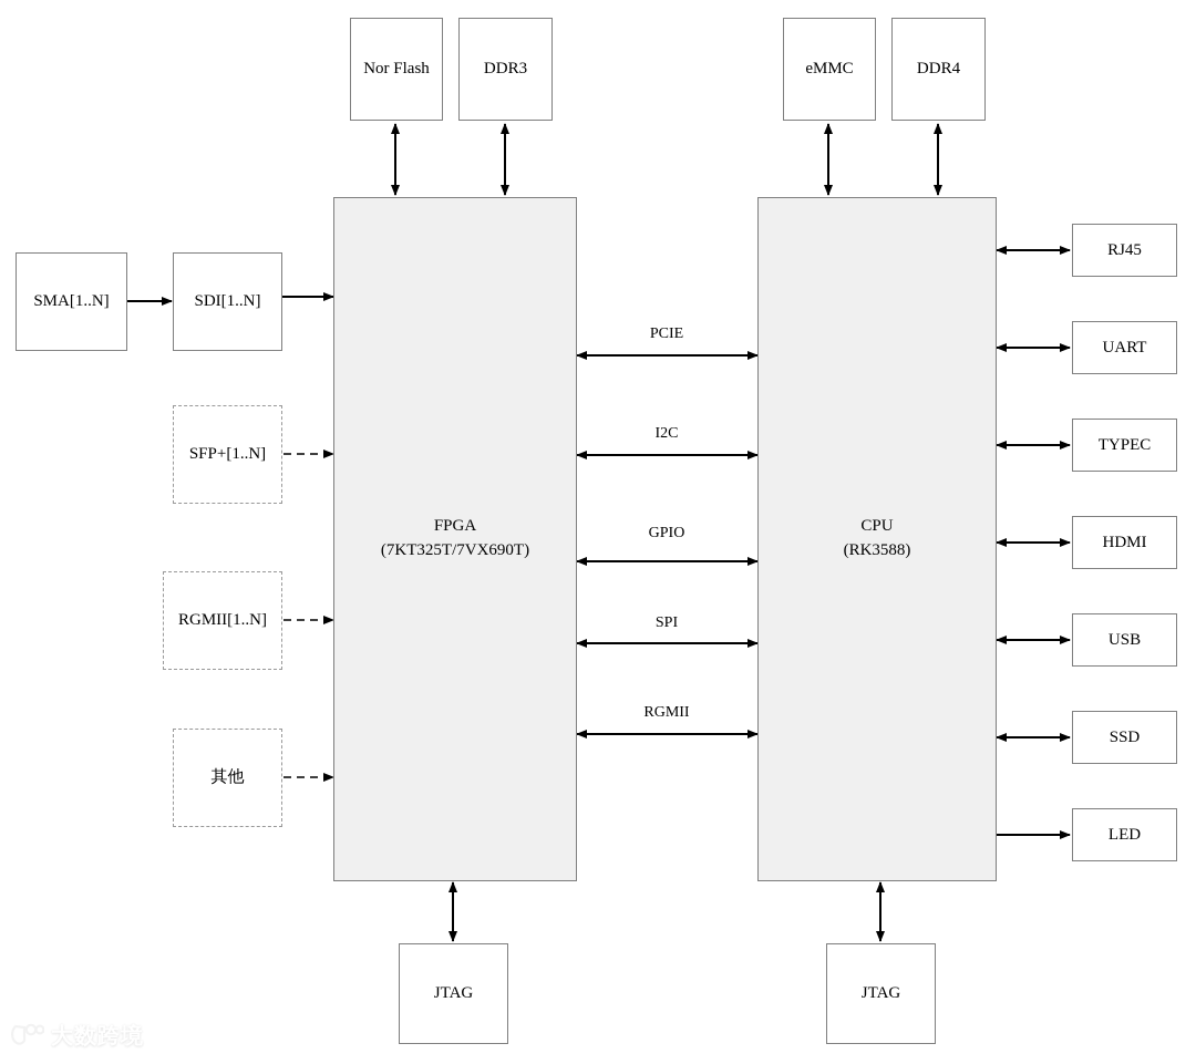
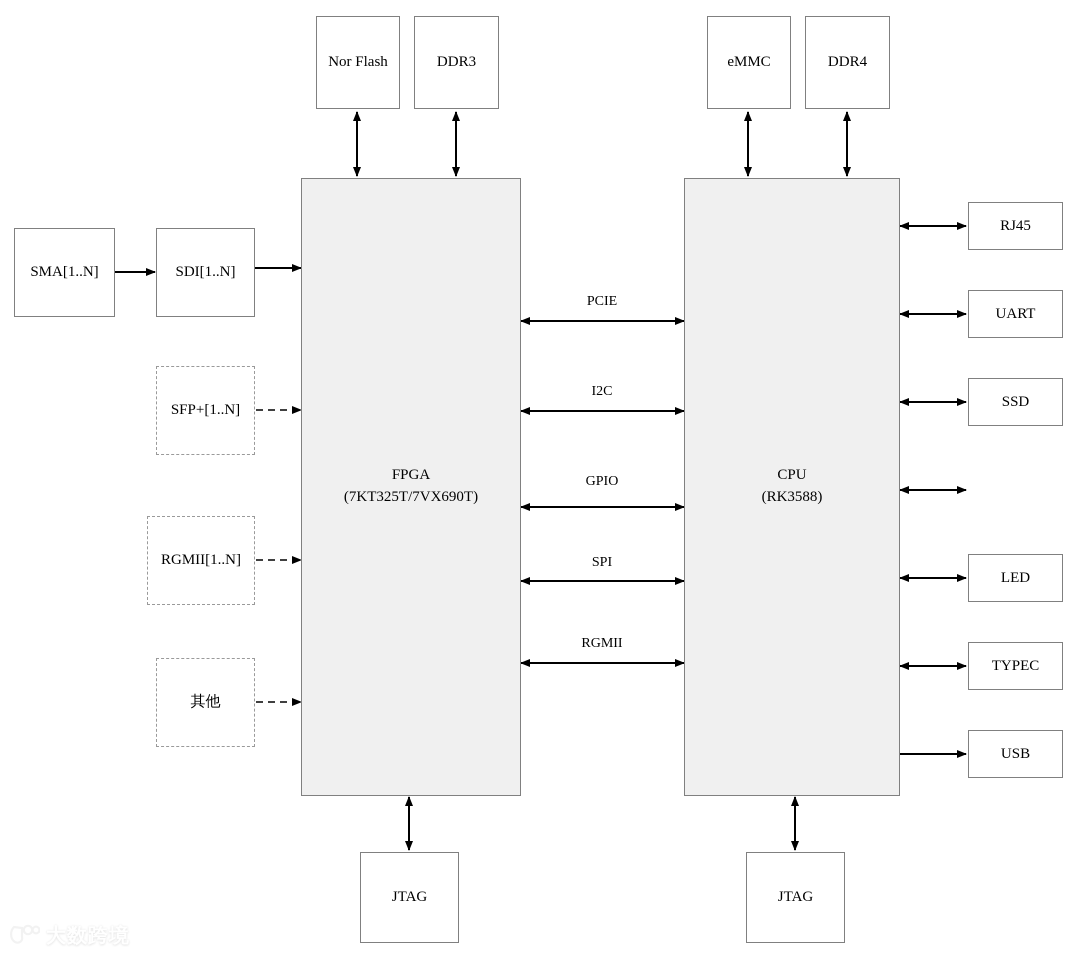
  Nor Flash
  DDR3
  eMMC
  DDR4
  FPGA
  (7KT325T/7VX690T)
  CPU
  (RK3588)
  SMA[1..N]
  SDI[1..N]
  SFP+[1..N]
  RGMII[1..N]
  其他
  PCIE
  I2C
  GPIO
  SPI
  RGMII
  RJ45
  UART
- TYPEC
+ SSD
- HDMI
- USB
+ LED
- SSD
+ TYPEC
- LED
+ USB
  JTAG
  JTAG
